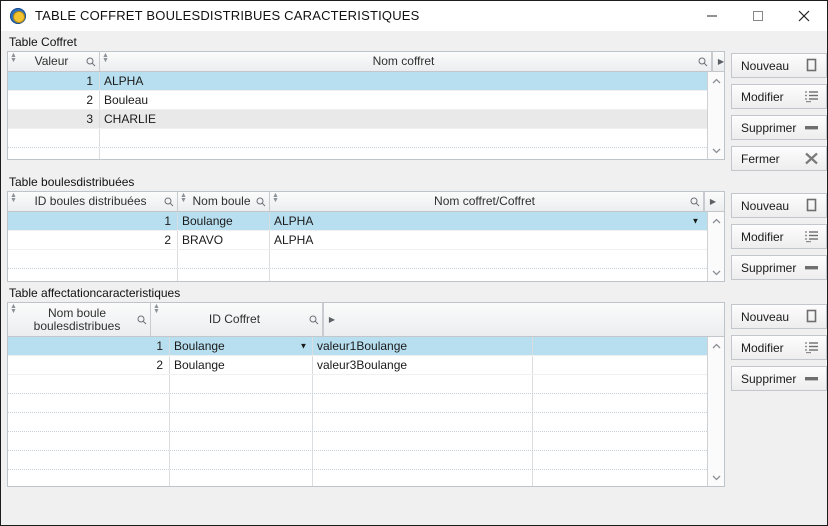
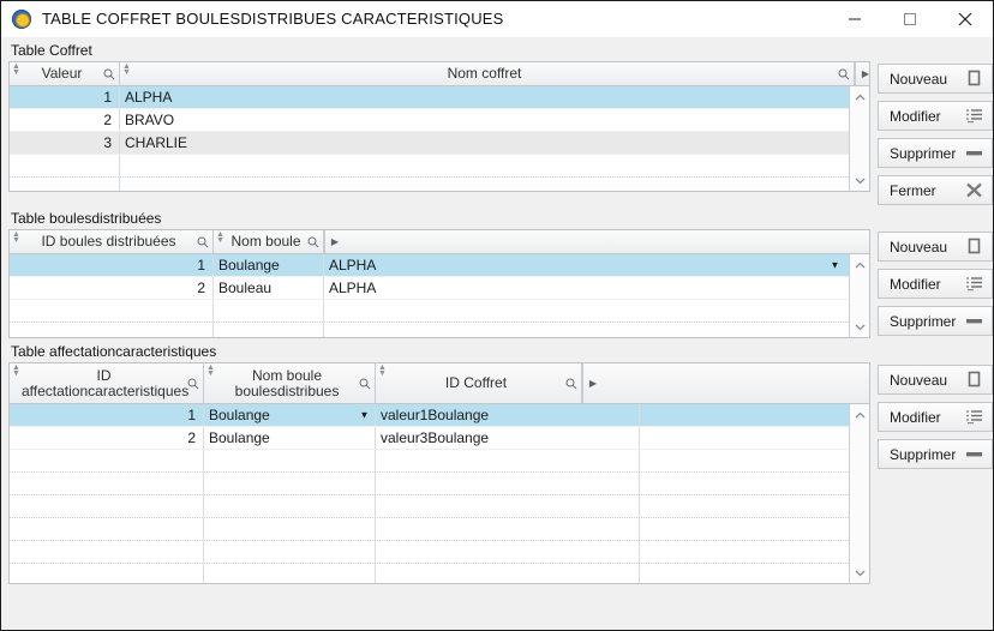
  TABLE COFFRET BOULESDISTRIBUES CARACTERISTIQUES
  Table Coffret
  Valeur
  Nom coffret
  ▶
  1
  ALPHA
  2
- Bouleau
+ BRAVO
  3
  CHARLIE
  Nouveau
  Modifier
  Supprimer
  Fermer
  Table boulesdistribuées
  ID boules distribuées
  Nom boule
- Nom coffret/Coffret
  ▶
  1
  Boulange
  ALPHA
  ▼
  2
- BRAVO
+ Bouleau
  ALPHA
  Nouveau
  Modifier
  Supprimer
  Table affectationcaracteristiques
+ ID
+ affectationcaracteristiques
  Nom boule
  boulesdistribues
  ID Coffret
  ▶
  1
  Boulange
  ▼
  valeur1Boulange
  2
  Boulange
  valeur3Boulange
  Nouveau
  Modifier
  Supprimer
